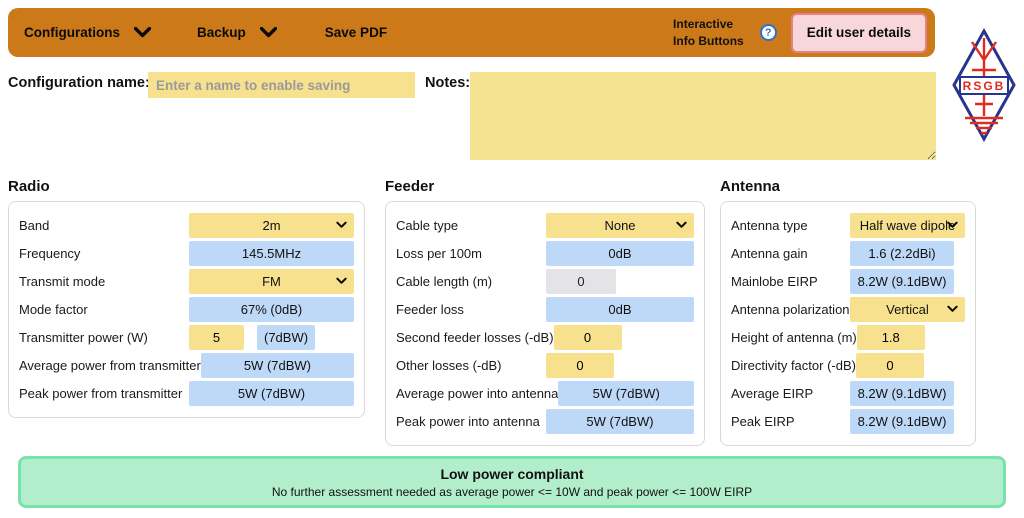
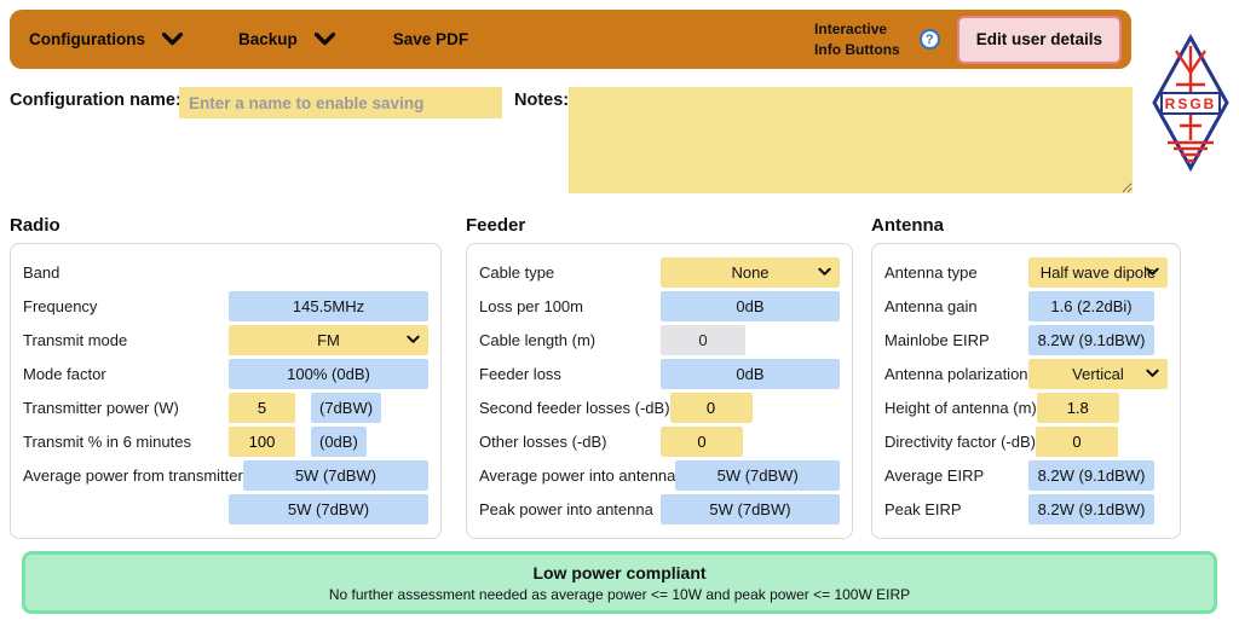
  Configurations
  Backup
  Save PDF
  Interactive
  Info Buttons
  ?
  Edit user details
  RSGB
  Configuration name
  Enter a name to enable saving
  Notes:
  Radio
  Band
- 2m
  Frequency
  145.5MHz
  Transmit mode
  FM
  Mode factor
- 67% (0dB)
+ 100% (0dB)
  Transmitter power (W)
  5
  (7dBW)
+ Transmit % in 6 minutes
+ 100
+ (0dB)
  Average power from transmitter
  5W (7dBW)
- Peak power from transmitter
  5W (7dBW)
  Feeder
  Cable type
  None
  Loss per 100m
  0dB
  Cable length (m)
  0
  Feeder loss
  0dB
  Second feeder losses (-dB)
  0
  Other losses (-dB)
  0
  Average power into antenna
  5W (7dBW)
  Peak power into antenna
  5W (7dBW)
  Antenna
  Antenna type
  Half wave dipol
  Antenna gain
  1.6 (2.2dBi)
  Mainlobe EIRP
  8.2W (9.1dBW)
  Antenna polarization
  Vertical
  Height of antenna (m)
  1.8
  Directivity factor (-dB)
  0
  Average EIRP
  8.2W (9.1dBW)
  Peak EIRP
  8.2W (9.1dBW)
  Low power compliant
  No further assessment needed as average power <= 10W and peak power <= 100W EIRP
